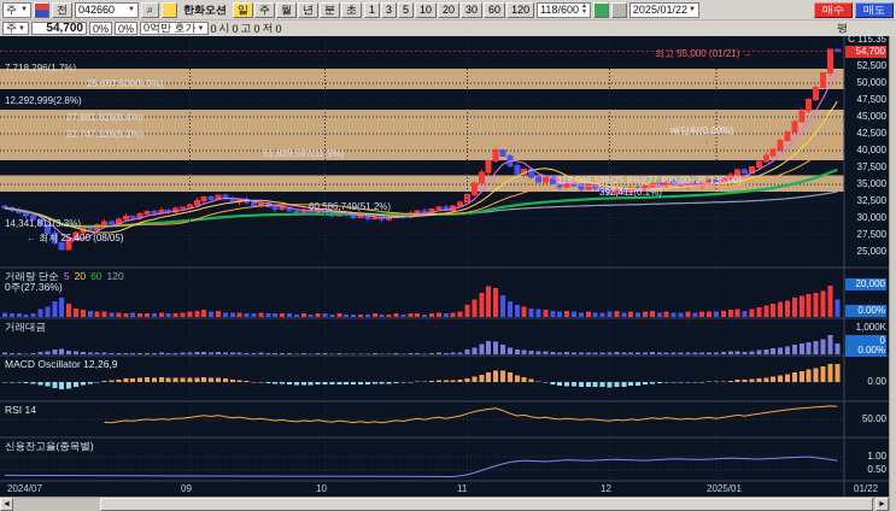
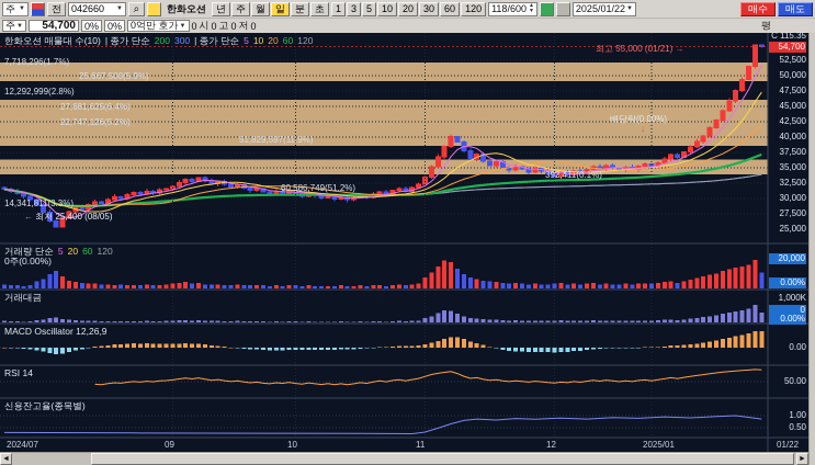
  주
  전
  042660
  ⌕
  한화오션
- 일
+ 년
  주
  월
- 년
+ 일
  분
  초
  1
  3
  5
  10
  20
  30
  60
  120
  118/600
  2025/01/22
  매수
  매도
  주
  54,700
  0%
  0%
  0억만 호가
  0
  시
  0
  고
  0
  저
  0
  평
+ 한화오션 매물대 수(10) | 종가 단순 200 300 | 종가 단순 5 10 20 60 120
  거래량 단순 5 20 60 120
- 0주(27.36%)
+ 0주(0.00%)
  거래대금
  MACD Oscillator 12,26,9
  RSI 14
  신용잔고율(종목별)
  C 115.35
  54,700
  52,500
  50,000
  47,500
  45,000
  42,500
  40,000
  37,500
  35,000
  32,500
  30,000
  27,500
  25,000
  20,000
  0.00%
  1,000K
  0
  0.00%
  0.00
  50.00
  1.00
  0.50
  7,718,296(1.7%)
  25,667,500(5.9%)
  12,292,999(2.8%)
  27,681,625(6.4%)
  22,747,126(5.2%)
  51,829,597(11.9%)
- 118,066,588(25.8%)(37,400.00~35,135.00)
  392,411(0.1%)
  60,586,749(51.2%)
  14,341,811(3.3%)
  ← 최저 25,400 (08/05)
  최고 55,000 (01/21) →
  배당락(0.00%)
  ↓
  2024/07
  09
  10
  11
  12
  2025/01
  01/22
